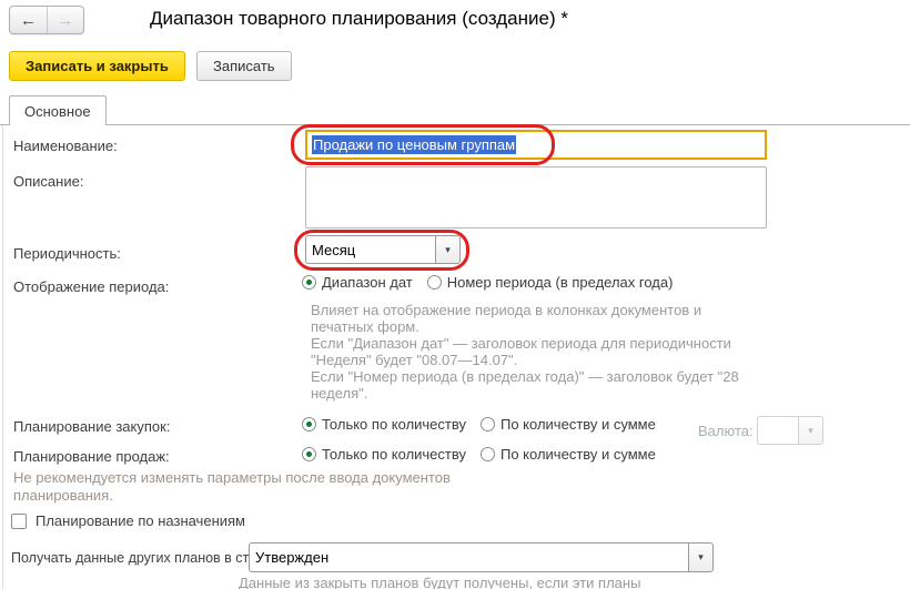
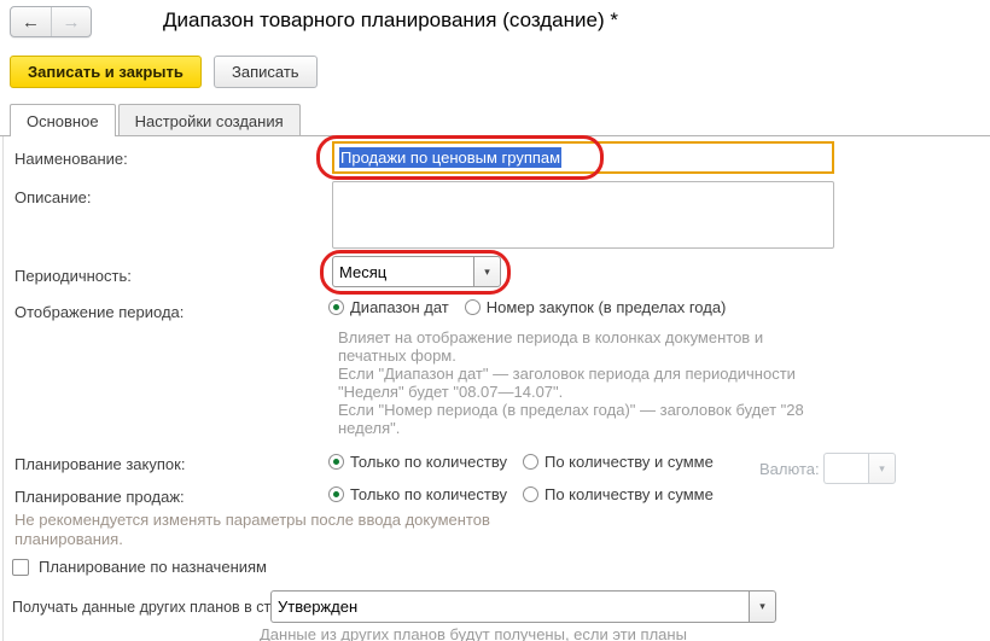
  ←
  →
  Диапазон товарного планирования (создание) *
  Записать и закрыть
  Записать
  Основное
+ Настройки создания
  Наименование:
  Продажи по ценовым группам
  Описание:
  Периодичность:
  Месяц
  ▾
  Отображение периода:
  Диапазон дат
- Номер периода (в пределах года)
+ Номер закупок (в пределах года)
  Влияет на отображение периода в колонках документов и
  печатных форм.
  Если "Диапазон дат" — заголовок периода для периодичности
  "Неделя" будет "08.07—14.07".
  Если "Номер периода (в пределах года)" — заголовок будет "28
  неделя".
  Планирование закупок:
  Только по количеству
  По количеству и сумме
  Валюта:
  ▾
  Планирование продаж:
  Только по количеству
  По количеству и сумме
  Не рекомендуется изменять параметры после ввода документов
  планирования.
  Планирование по назначениям
  Получать данные других планов в ст
  Утвержден
  ▾
- Данные из закрыть планов будут получены, если эти планы
+ Данные из других планов будут получены, если эти планы
